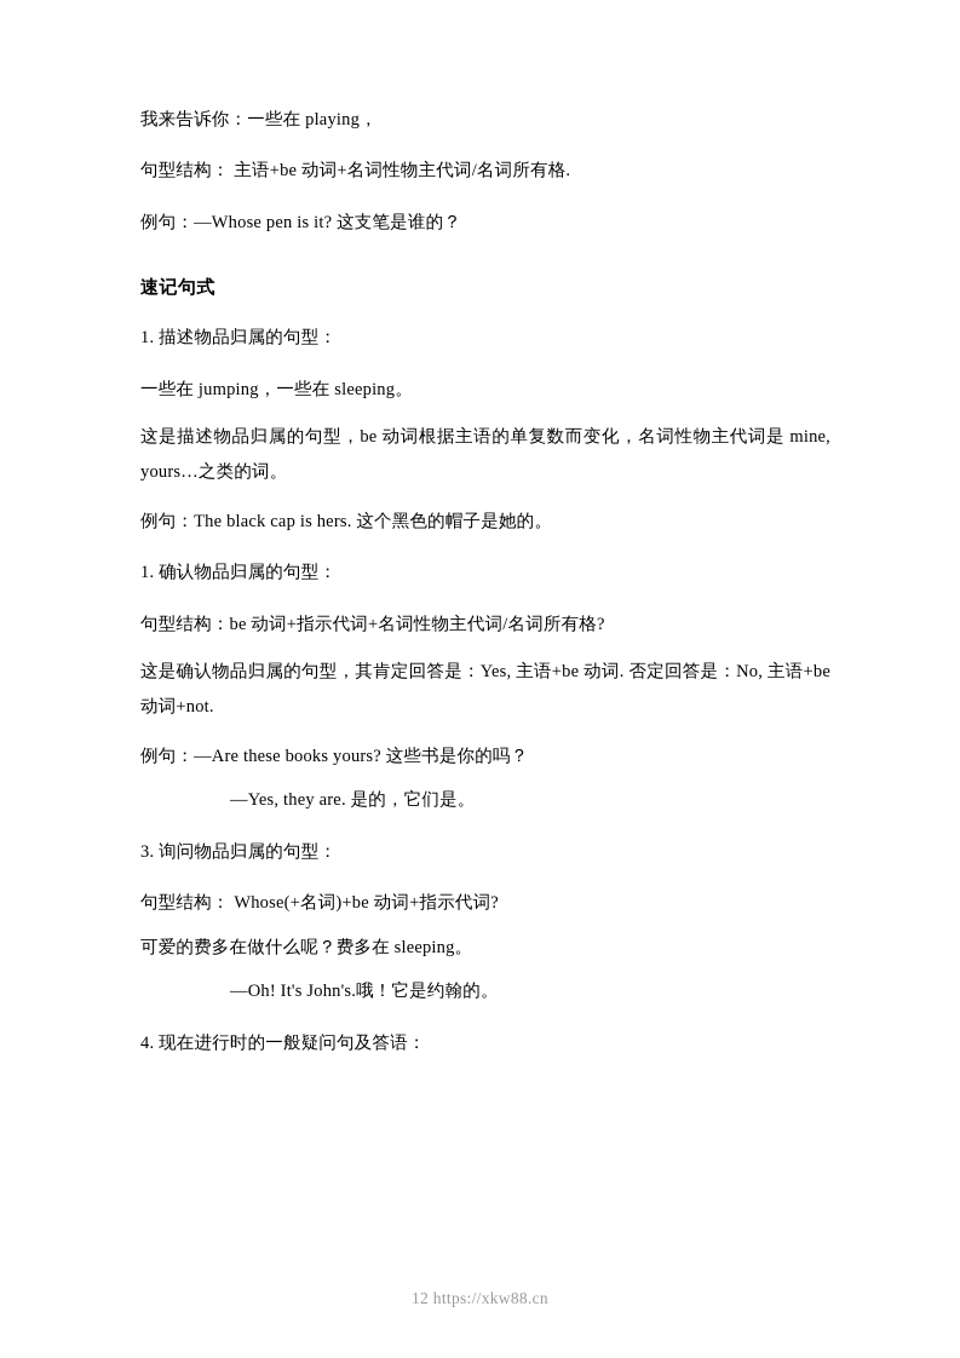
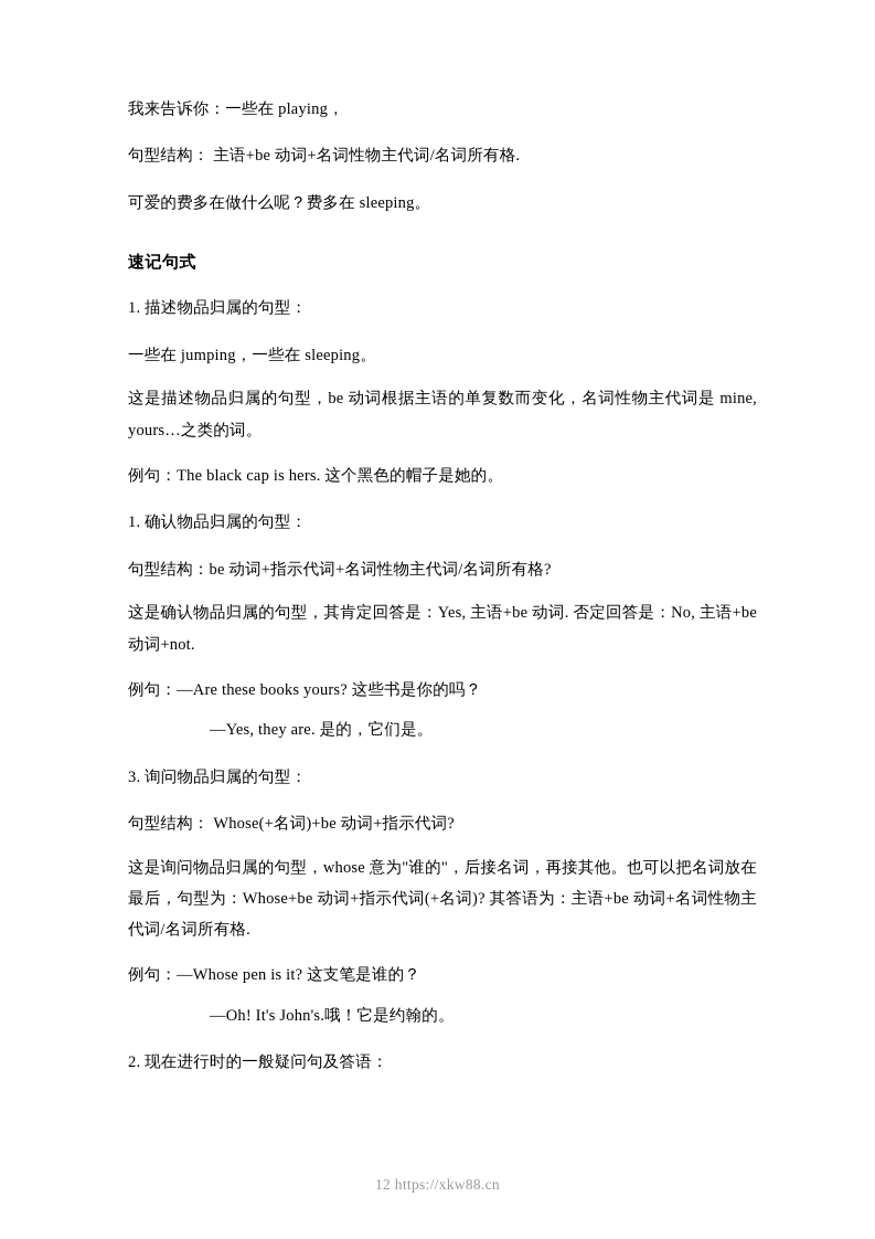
  我来告诉你：一些在 playing，
  句型结构： 主语+be 动词+名词性物主代词/名词所有格.
- 例句：—Whose pen is it? 这支笔是谁的？
+ 可爱的费多在做什么呢？费多在 sleeping。
  速记句式
  1. 描述物品归属的句型：
  一些在 jumping，一些在 sleeping。
  这是描述物品归属的句型，be 动词根据主语的单复数而变化，名词性物主代词是 mine, yours…之类的词。
  例句：The black cap is hers. 这个黑色的帽子是她的。
  1. 确认物品归属的句型：
  句型结构：be 动词+指示代词+名词性物主代词/名词所有格?
  这是确认物品归属的句型，其肯定回答是：Yes, 主语+be 动词. 否定回答是：No, 主语+be 动词+not.
  例句：—Are these books yours? 这些书是你的吗？
  —Yes, they are. 是的，它们是。
  3. 询问物品归属的句型：
  句型结构： Whose(+名词)+be 动词+指示代词?
+ 这是询问物品归属的句型，whose 意为"谁的"，后接名词，再接其他。也可以把名词放在最后，句型为：Whose+be 动词+指示代词(+名词)? 其答语为：主语+be 动词+名词性物主代词/名词所有格.
- 可爱的费多在做什么呢？费多在 sleeping。
+ 例句：—Whose pen is it? 这支笔是谁的？
  —Oh! It's John's.哦！它是约翰的。
- 4. 现在进行时的一般疑问句及答语：
+ 2. 现在进行时的一般疑问句及答语：
  12 https://xkw88.cn
